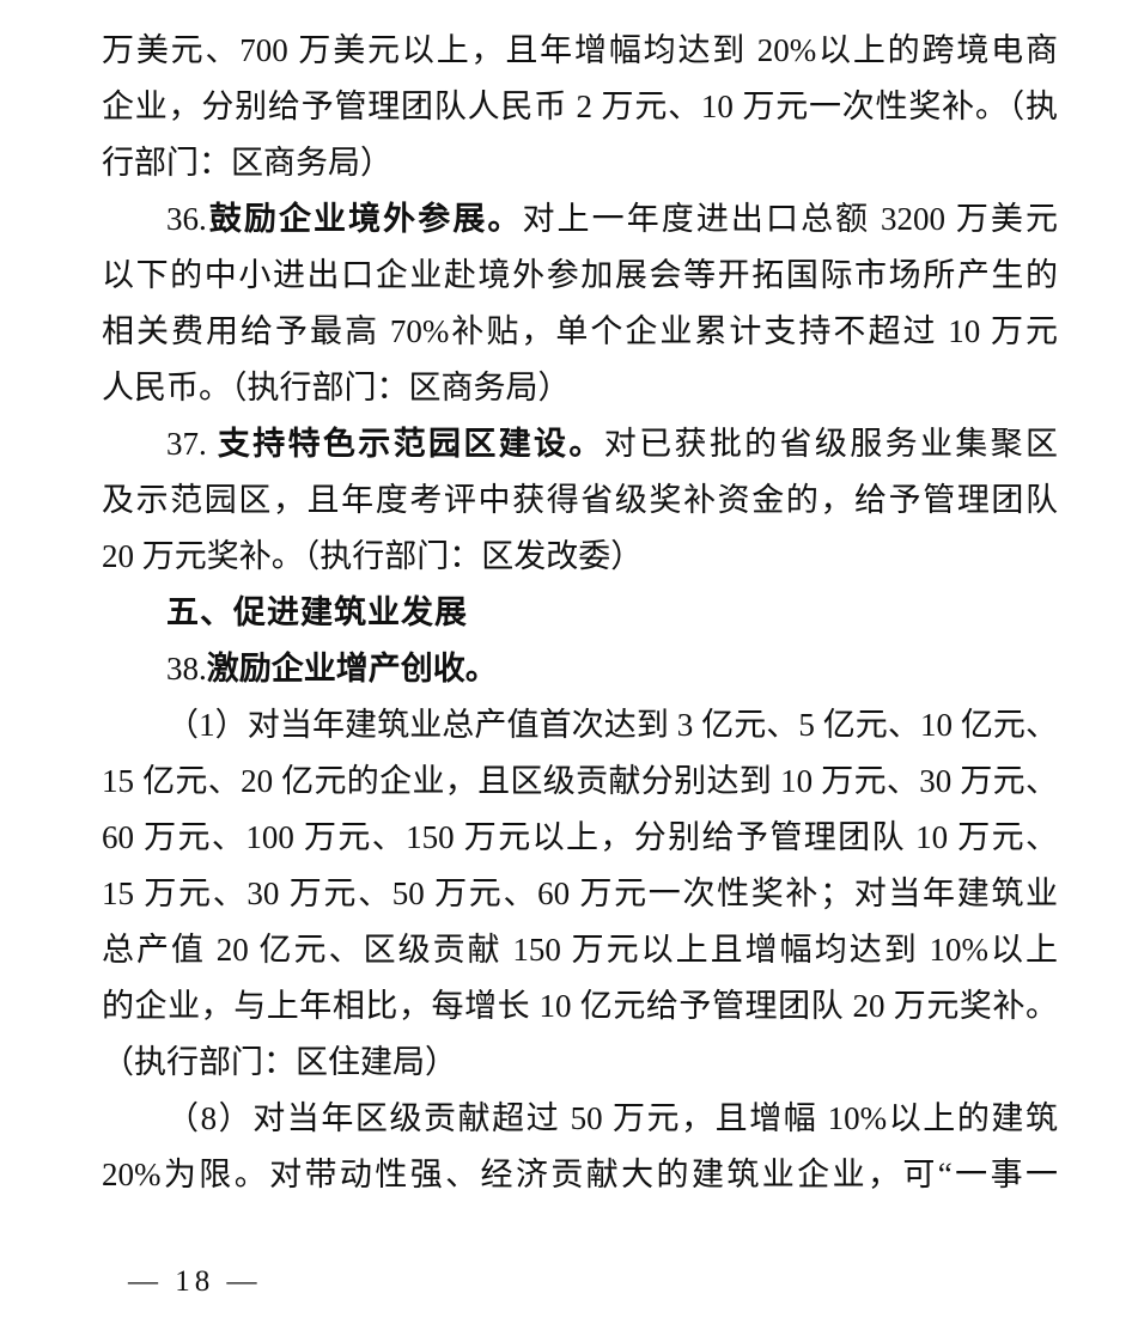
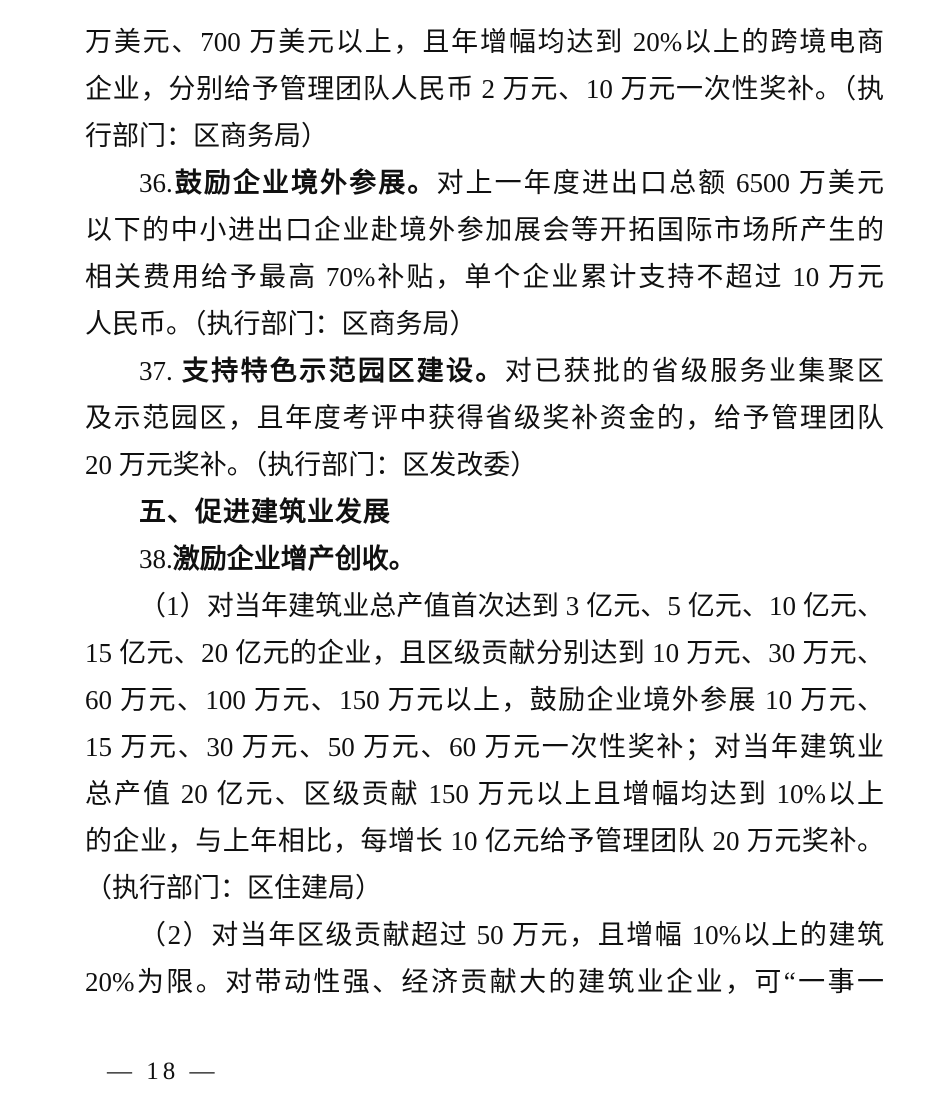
  万美元、700 万美元以上，且年增幅均达到 20%以上的跨境电商
  企业，分别给予管理团队人民币 2 万元、10 万元一次性奖补。（执
  行部门：区商务局）
- 36.鼓励企业境外参展。对上一年度进出口总额 3200 万美元
+ 36.鼓励企业境外参展。对上一年度进出口总额 6500 万美元
  以下的中小进出口企业赴境外参加展会等开拓国际市场所产生的
  相关费用给予最高 70%补贴，单个企业累计支持不超过 10 万元
  人民币。（执行部门：区商务局）
  37. 支持特色示范园区建设。对已获批的省级服务业集聚区
  及示范园区，且年度考评中获得省级奖补资金的，给予管理团队
  20 万元奖补。（执行部门：区发改委）
  五、促进建筑业发展
  38.激励企业增产创收。
  （1）对当年建筑业总产值首次达到 3 亿元、5 亿元、10 亿元、
  15 亿元、20 亿元的企业，且区级贡献分别达到 10 万元、30 万元、
- 60 万元、100 万元、150 万元以上，分别给予管理团队 10 万元、
+ 60 万元、100 万元、150 万元以上，鼓励企业境外参展 10 万元、
  15 万元、30 万元、50 万元、60 万元一次性奖补；对当年建筑业
  总产值 20 亿元、区级贡献 150 万元以上且增幅均达到 10%以上
  的企业，与上年相比，每增长 10 亿元给予管理团队 20 万元奖补。
  （执行部门：区住建局）
- （8）对当年区级贡献超过 50 万元，且增幅 10%以上的建筑
+ （2）对当年区级贡献超过 50 万元，且增幅 10%以上的建筑
  20%为限。对带动性强、经济贡献大的建筑业企业，可“一事一
  — 18 —
